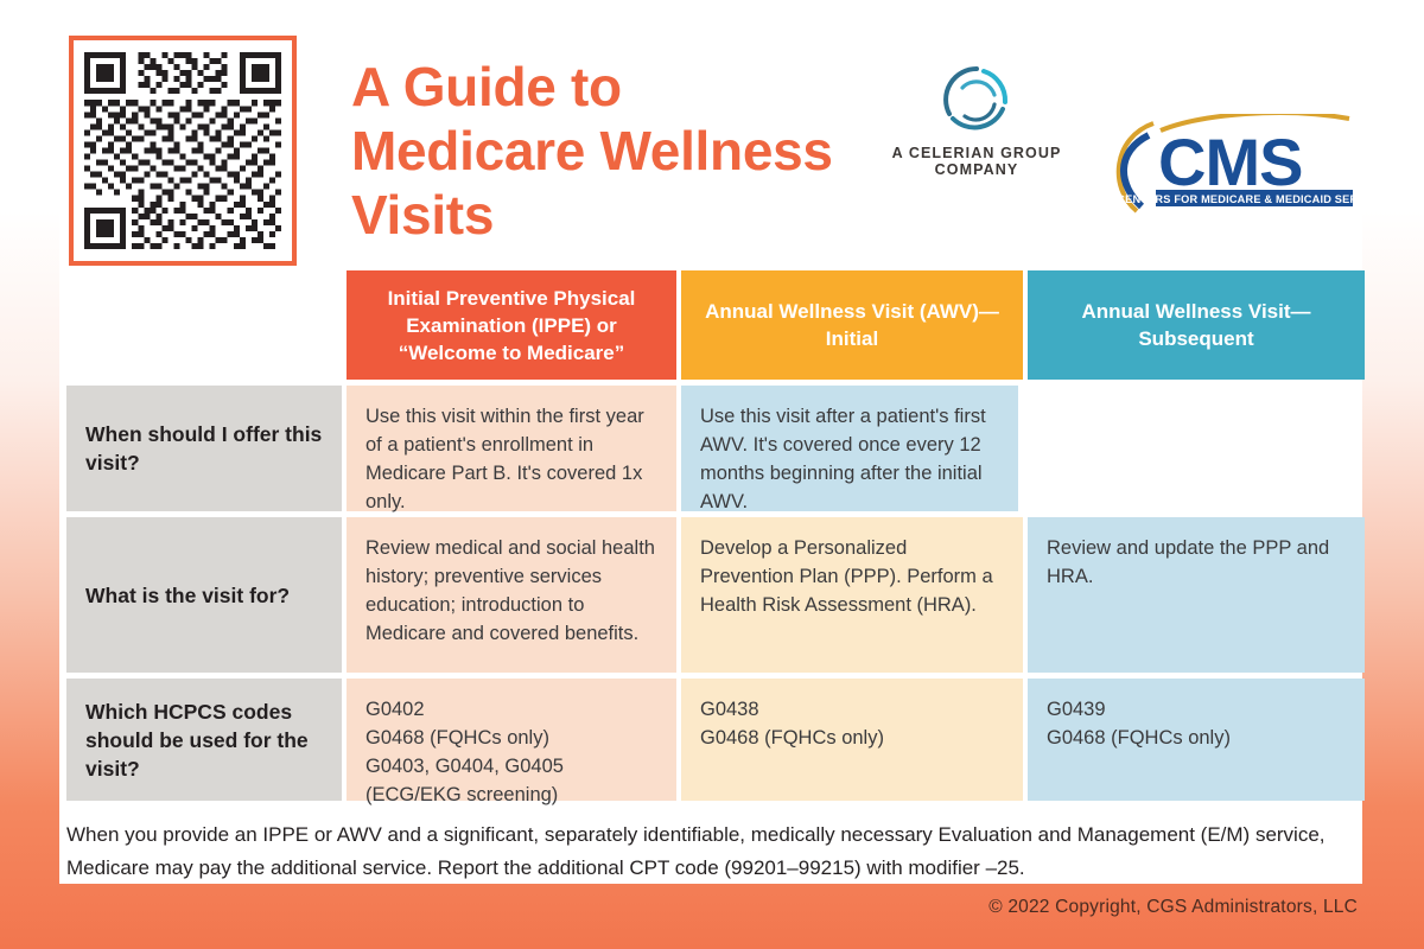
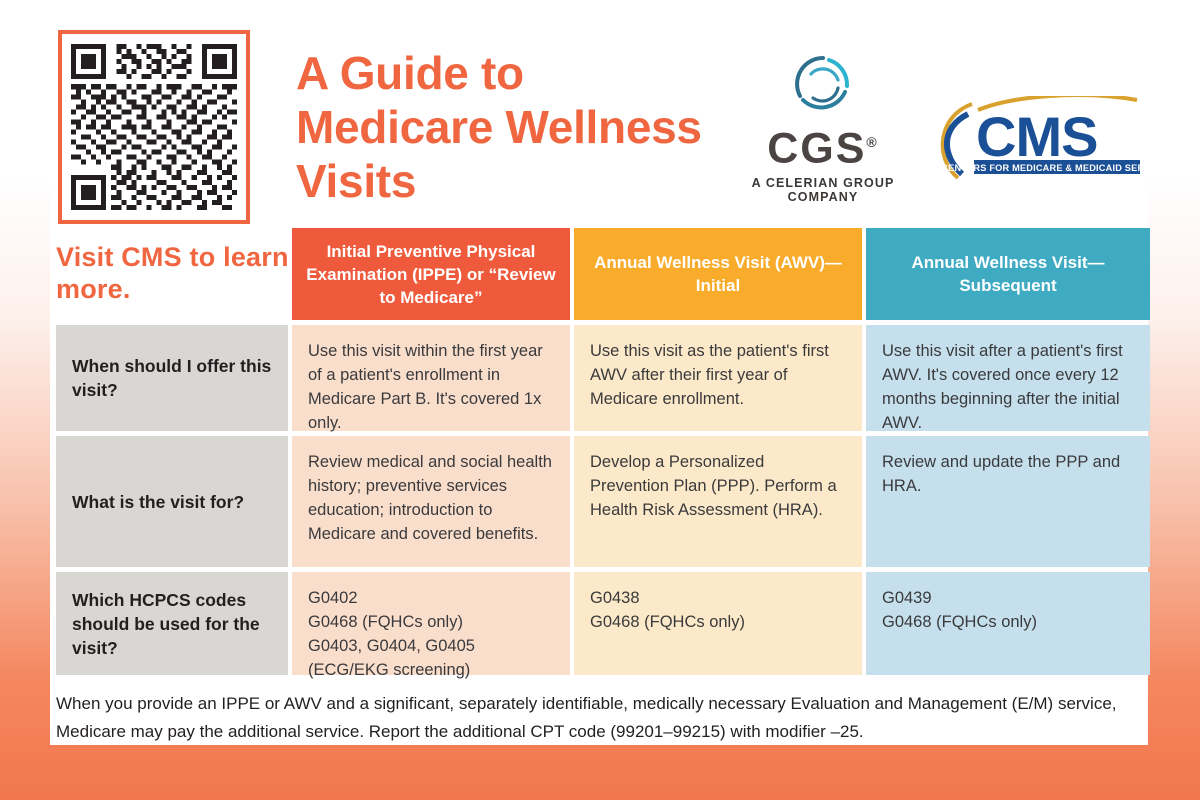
+ Visit CMS to learn more.
  A Guide to Medicare Wellness Visits
+ CGS®
  A CELERIAN GROUP COMPANY
  CMS
  CENTERS FOR MEDICARE & MEDICAID SER
- Initial Preventive Physical Examination (IPPE) or “Welcome to Medicare”
+ Initial Preventive Physical Examination (IPPE) or “Review to Medicare”
  Annual Wellness Visit (AWV)—Initial
  Annual Wellness Visit—Subsequent
  When should I offer this visit?
  Use this visit within the first year of a patient's enrollment in Medicare Part B. It's covered 1x only.
+ Use this visit as the patient's first AWV after their first year of Medicare enrollment.
  Use this visit after a patient's first AWV. It's covered once every 12 months beginning after the initial AWV.
  What is the visit for?
  Review medical and social health history; preventive services education; introduction to Medicare and covered benefits.
  Develop a Personalized Prevention Plan (PPP). Perform a Health Risk Assessment (HRA).
  Review and update the PPP and HRA.
  Which HCPCS codes should be used for the visit?
  G0402
  G0468 (FQHCs only)
  G0403, G0404, G0405
  (ECG/EKG screening)
  G0438
  G0468 (FQHCs only)
  G0439
  G0468 (FQHCs only)
  When you provide an IPPE or AWV and a significant, separately identifiable, medically necessary Evaluation and Management (E/M) service, Medicare may pay the additional service. Report the additional CPT code (99201–99215) with modifier –25.
- © 2022 Copyright, CGS Administrators, LLC
